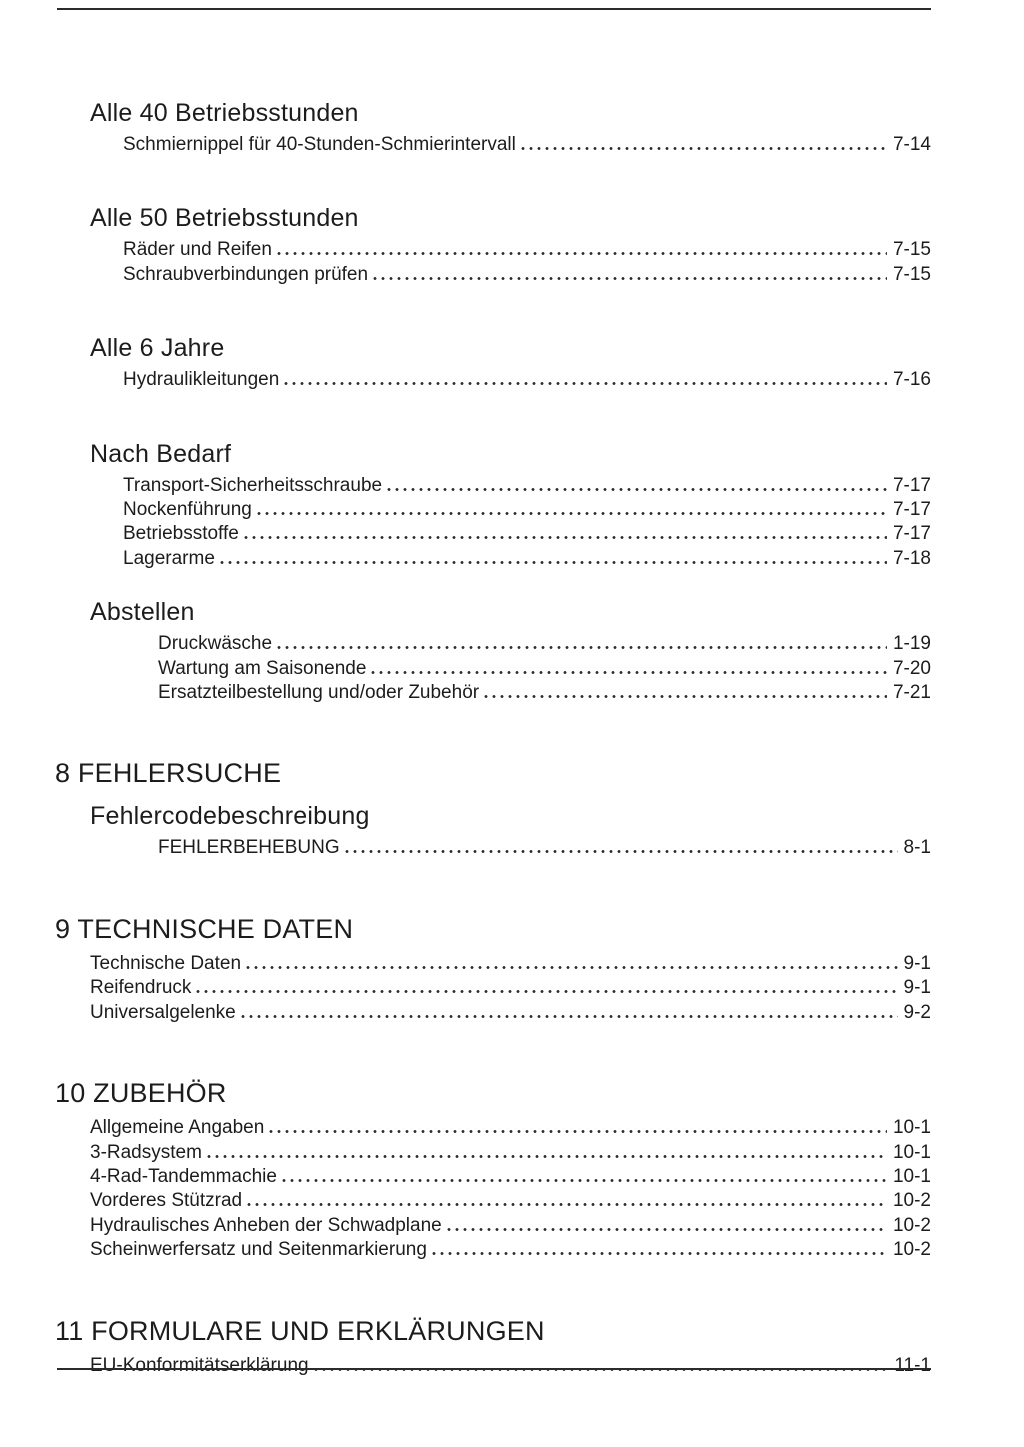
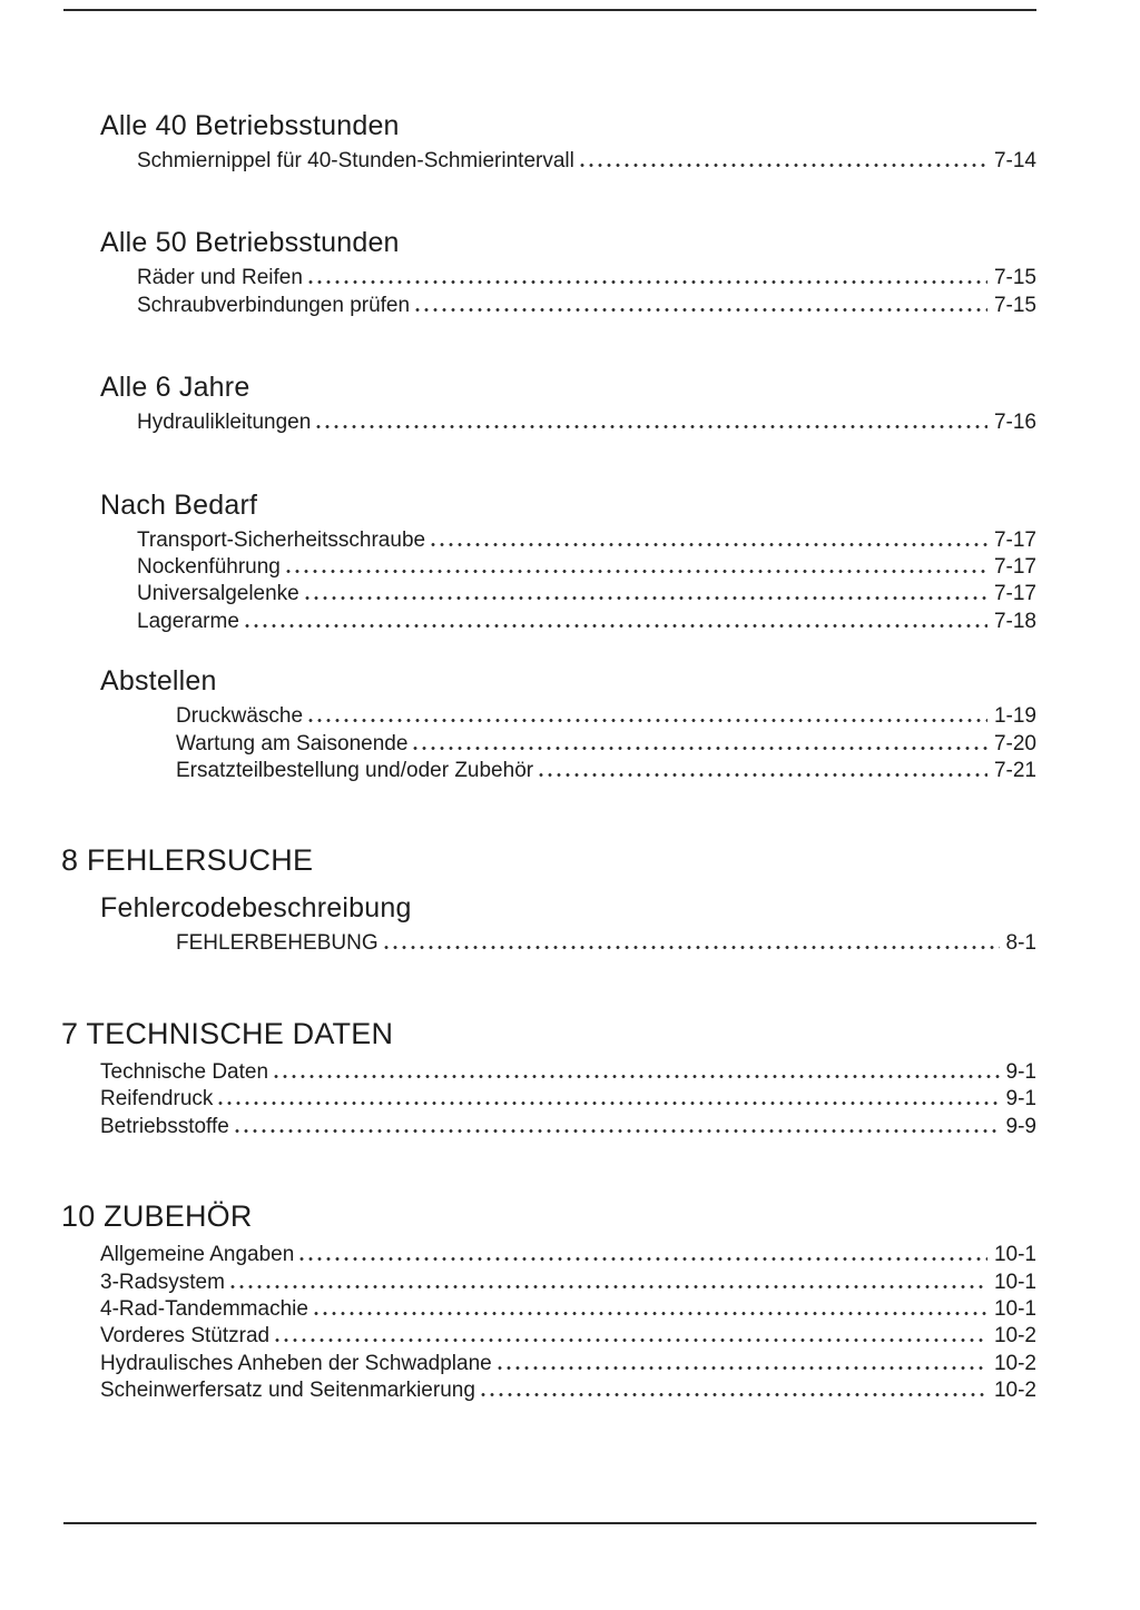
  Alle 40 Betriebsstunden
  Schmiernippel für 40-Stunden-Schmierintervall
  7-14
  Alle 50 Betriebsstunden
  Räder und Reifen
  7-15
  Schraubverbindungen prüfen
  7-15
  Alle 6 Jahre
  Hydraulikleitungen
  7-16
  Nach Bedarf
  Transport-Sicherheitsschraube
  7-17
  Nockenführung
  7-17
- Betriebsstoffe
+ Universalgelenke
  7-17
  Lagerarme
  7-18
  Abstellen
  Druckwäsche
  1-19
  Wartung am Saisonende
  7-20
  Ersatzteilbestellung und/oder Zubehör
  7-21
  8 FEHLERSUCHE
  Fehlercodebeschreibung
  FEHLERBEHEBUNG
  8-1
- 9 TECHNISCHE DATEN
+ 7 TECHNISCHE DATEN
  Technische Daten
  9-1
  Reifendruck
  9-1
- Universalgelenke
+ Betriebsstoffe
- 9-2
+ 9-9
  10 ZUBEHÖR
  Allgemeine Angaben
  10-1
  3-Radsystem
  10-1
  4-Rad-Tandemmachie
  10-1
  Vorderes Stützrad
  10-2
  Hydraulisches Anheben der Schwadplane
  10-2
  Scheinwerfersatz und Seitenmarkierung
  10-2
- 11 FORMULARE UND ERKLÄRUNGEN
- EU-Konformitätserklärung
- 11-1
